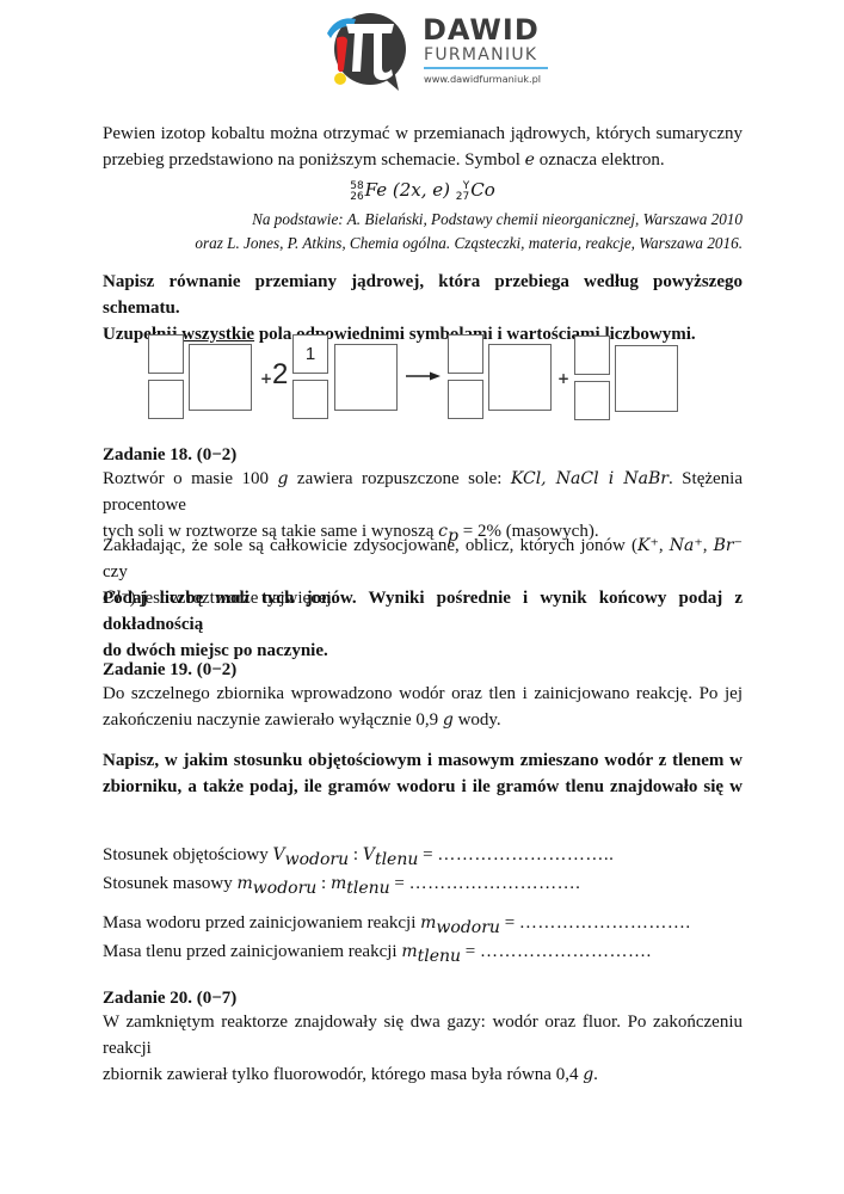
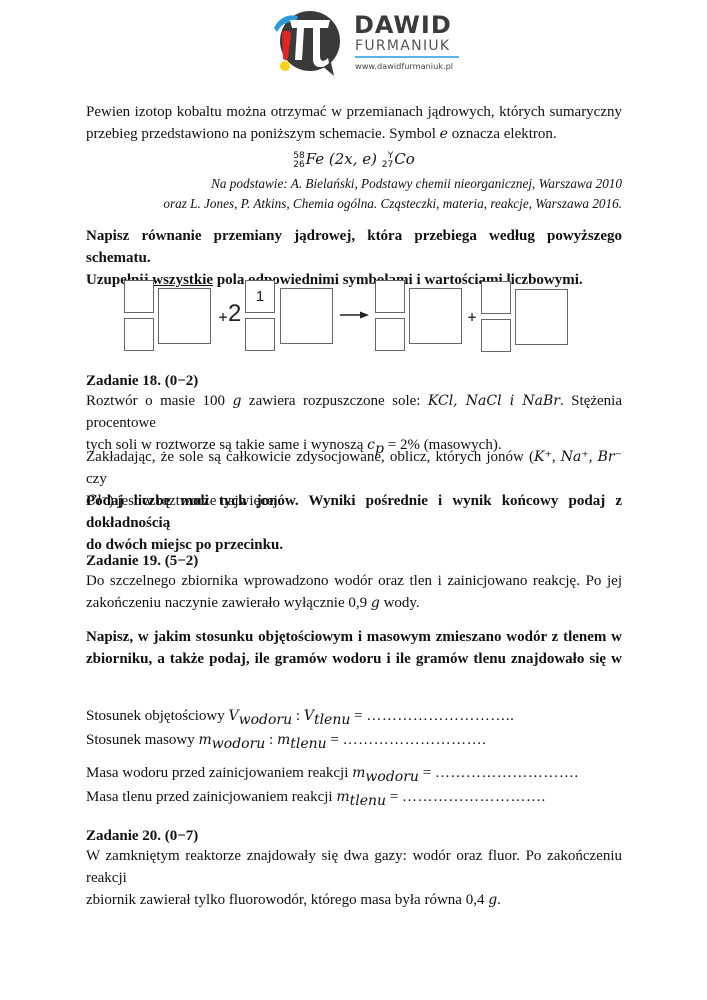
  DAWID
  FURMANIUK
  www.dawidfurmaniuk.pl
  Pewien izotop kobaltu można otrzymać w przemianach jądrowych, których sumaryczny
  przebieg przedstawiono na poniższym schemacie. Symbol e oznacza elektron.
  58
  26
  Fe (2x, e)
  Y
  27
  Co
  Na podstawie: A. Bielański, Podstawy chemii nieorganicznej, Warszawa 2010
  oraz L. Jones, P. Atkins, Chemia ogólna. Cząsteczki, materia, reakcje, Warszawa 2016.
  Napisz równanie przemiany jądrowej, która przebiega według powyższego schematu.
  Uzup wszystkie polaowiednimi symbi i wartościami liczbowymi.
  +
  2
  1
  +
  Zadanie 18. (0−2)
  Roztwór o masie 100 g zawiera rozpuszczone sole: KCl, NaCl i NaBr. Stężenia procentowe
  tych soli w roztworze są takie same i wynoszą cp = 2% (masowych).
  Zakładając, że sole są całkowicie zdysocjowane, oblicz, których jonów (K⁺, Na⁺, Br⁻ czy
  Cl⁻) jest w roztworze najwięcej.
  Podaj liczbę moli tych jonów. Wyniki pośrednie i wynik końcowy podaj z dokładnością
- do dwóch miejsc po naczynie.
+ do dwóch miejsc po przecinku.
- Zadanie 19. (0−2)
+ Zadanie 19. (5−2)
  Do szczelnego zbiornika wprowadzono wodór oraz tlen i zainicjowano reakcję. Po jej
  zakończeniu naczynie zawierało wyłącznie 0,9 g wody.
  Napisz, w jakim stosunku objętościowym i masowym zmieszano wodór z tlenem w
  zbiorniku, a także podaj, ile gramów wodoru i ile gramów tlenu znajdowało się w
  Stosunek objętościowy Vwodoru : Vtlenu = ………………………..
  Stosunek masowy mwodoru : mtlenu = ……………………….
  Masa wodoru przed zainicjowaniem reakcji mwodoru = ……………………….
  Masa tlenu przed zainicjowaniem reakcji mtlenu = ……………………….
  Zadanie 20. (0−7)
  W zamkniętym reaktorze znajdowały się dwa gazy: wodór oraz fluor. Po zakończeniu reakcji
  zbiornik zawierał tylko fluorowodór, którego masa była równa 0,4 g.
